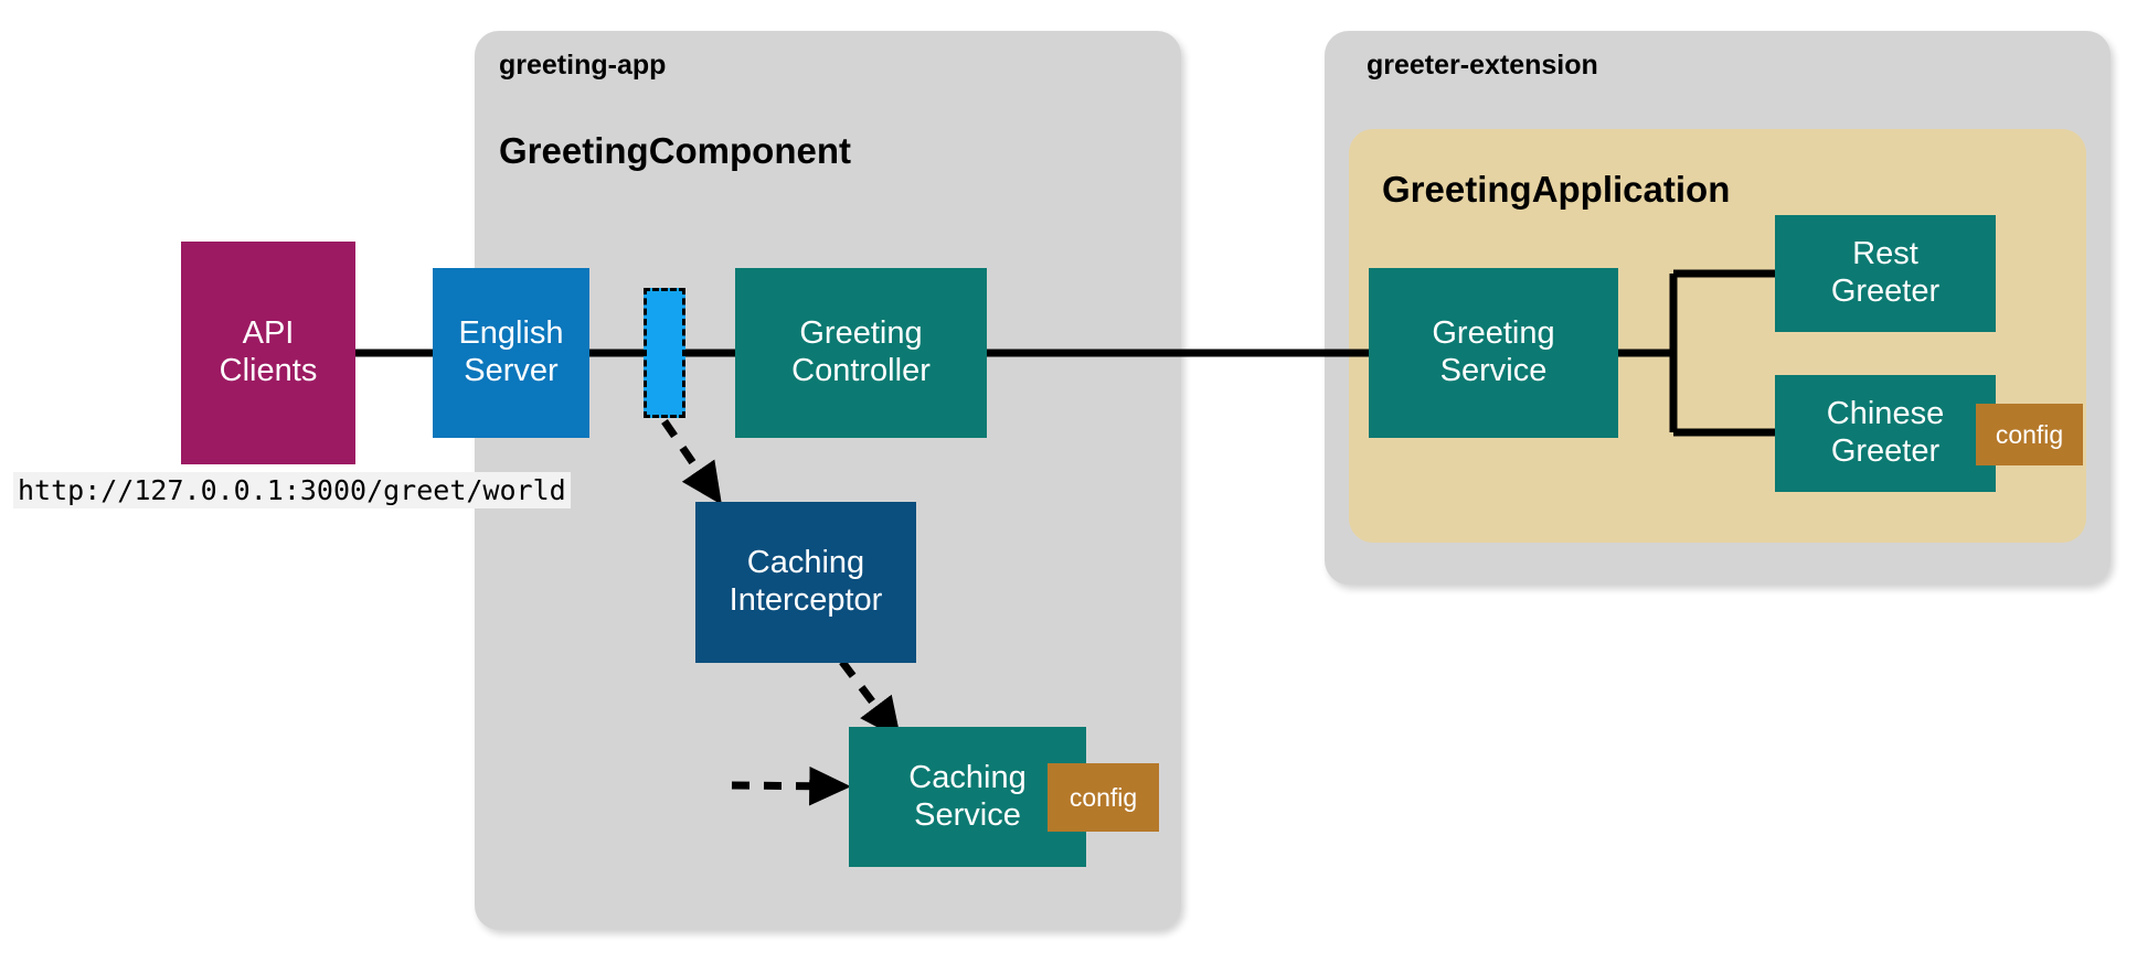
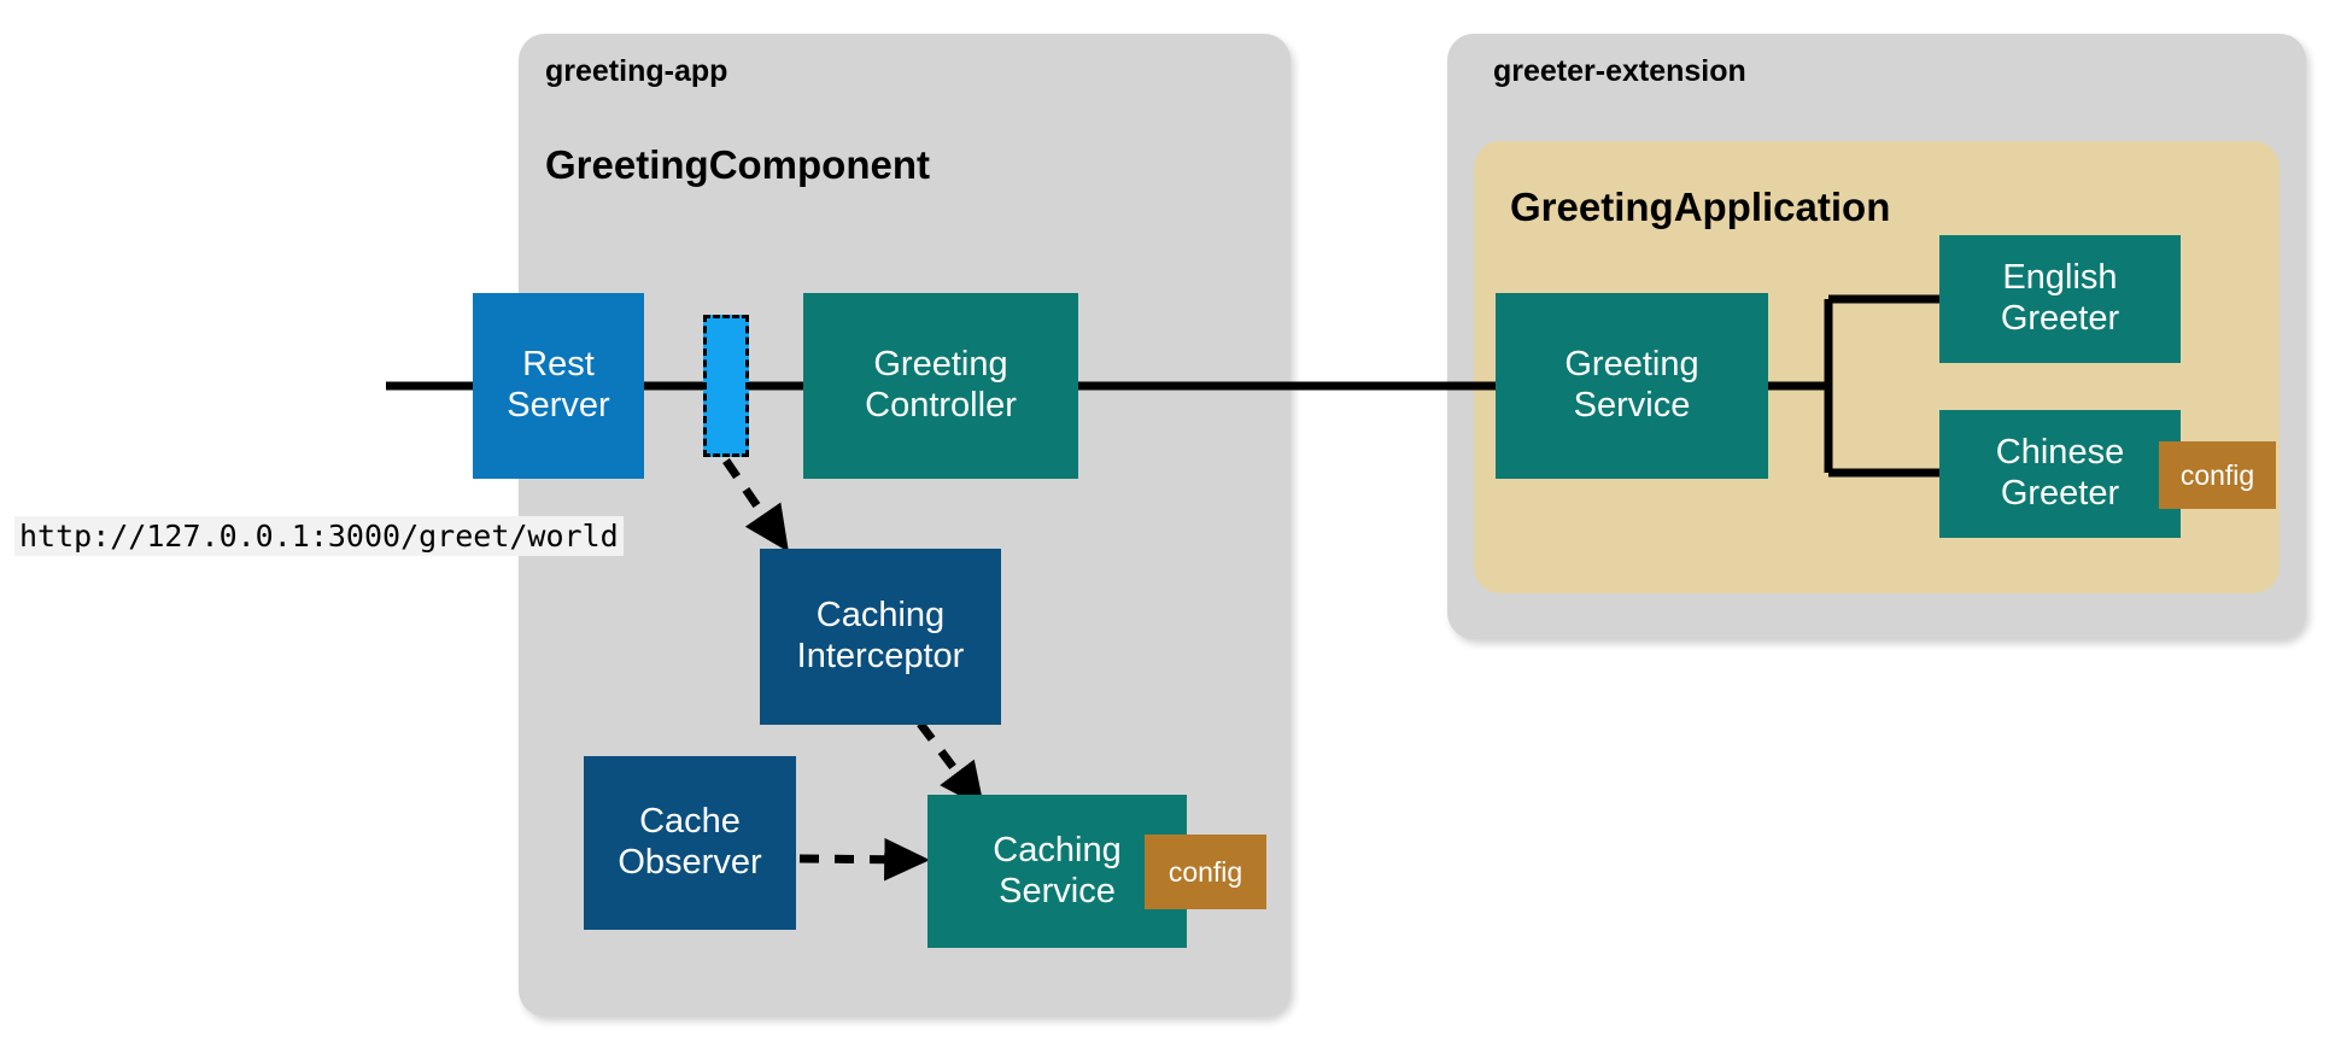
  greeting-app
  GreetingComponent
  greeter-extension
  GreetingApplication
- API
- Clients
- English
+ Rest
  Server
  Greeting
  Controller
  Caching
  Interceptor
+ Cache
+ Observer
  Caching
  Service
  config
  Greeting
  Service
- Rest
+ English
  Greeter
  Chinese
  Greeter
  config
  http://127.0.0.1:3000/greet/world
